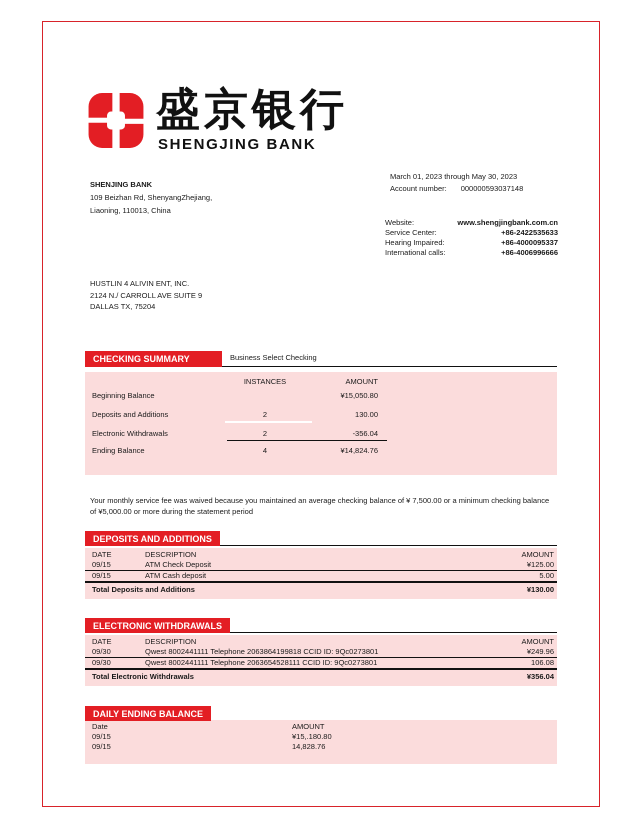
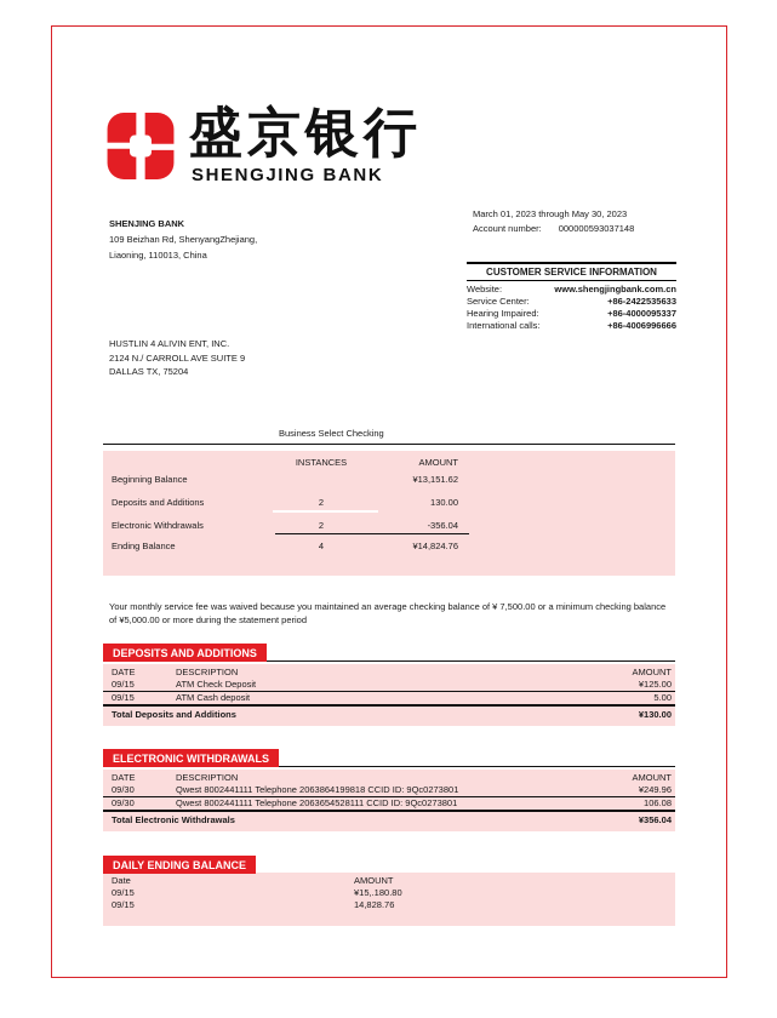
  盛京银行
  SHENGJING BANK
  SHENJING BANK
  109 Beizhan Rd, ShenyangZhejiang,
  Liaoning, 110013, China
  March 01, 2023 through May 30, 2023
  Account number: 000000593037148
+ CUSTOMER SERVICE INFORMATION
  Website:
  www.shengjingbank.com.cn
  Service Center:
  +86-2422535633
  Hearing Impaired:
  +86-4000095337
  International calls:
  +86-4006996666
  HUSTLIN 4 ALIVIN ENT, INC.
  2124 N./ CARROLL AVE SUITE 9
  DALLAS TX, 75204
- CHECKING SUMMARY
  Business Select Checking
  INSTANCES
  AMOUNT
  Beginning Balance
- ¥15,050.80
+ ¥13,151.62
  Deposits and Additions
  2
  130.00
  Electronic Withdrawals
  2
  -356.04
  Ending Balance
  4
  ¥14,824.76
  Your monthly service fee was waived because you maintained an average checking balance of ¥ 7,500.00 or a minimum checking balance of ¥5,000.00 or more during the statement period
  DEPOSITS AND ADDITIONS
  DATE
  DESCRIPTION
  AMOUNT
  09/15
  ATM Check Deposit
  ¥125.00
  09/15
  ATM Cash deposit
  5.00
  Total Deposits and Additions
  ¥130.00
  ELECTRONIC WITHDRAWALS
  DATE
  DESCRIPTION
  AMOUNT
  09/30
  Qwest 8002441111 Telephone 2063864199818 CCID ID: 9Qc0273801
  ¥249.96
  09/30
  Qwest 8002441111 Telephone 2063654528111 CCID ID: 9Qc0273801
  106.08
  Total Electronic Withdrawals
  ¥356.04
  DAILY ENDING BALANCE
  Date
  AMOUNT
  09/15
  ¥15,.180.80
  09/15
  14,828.76
